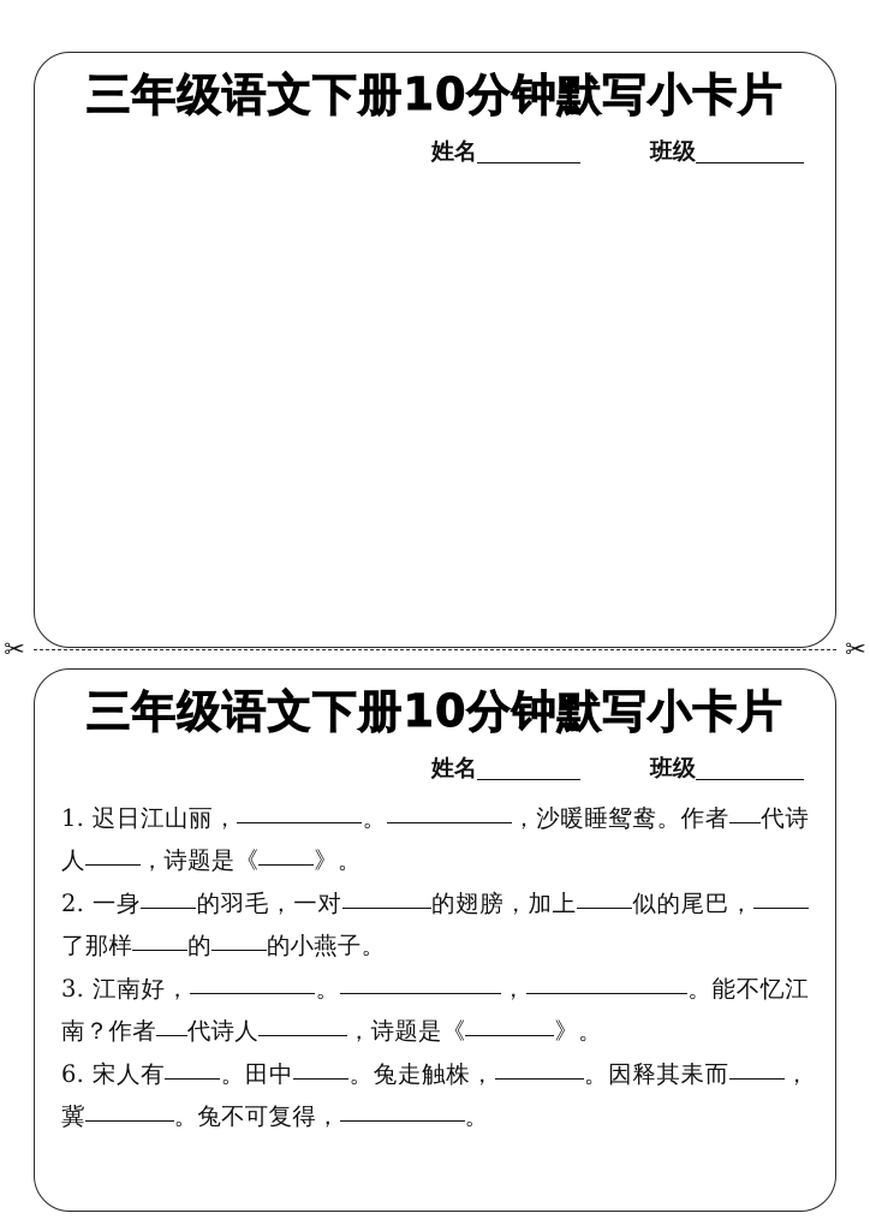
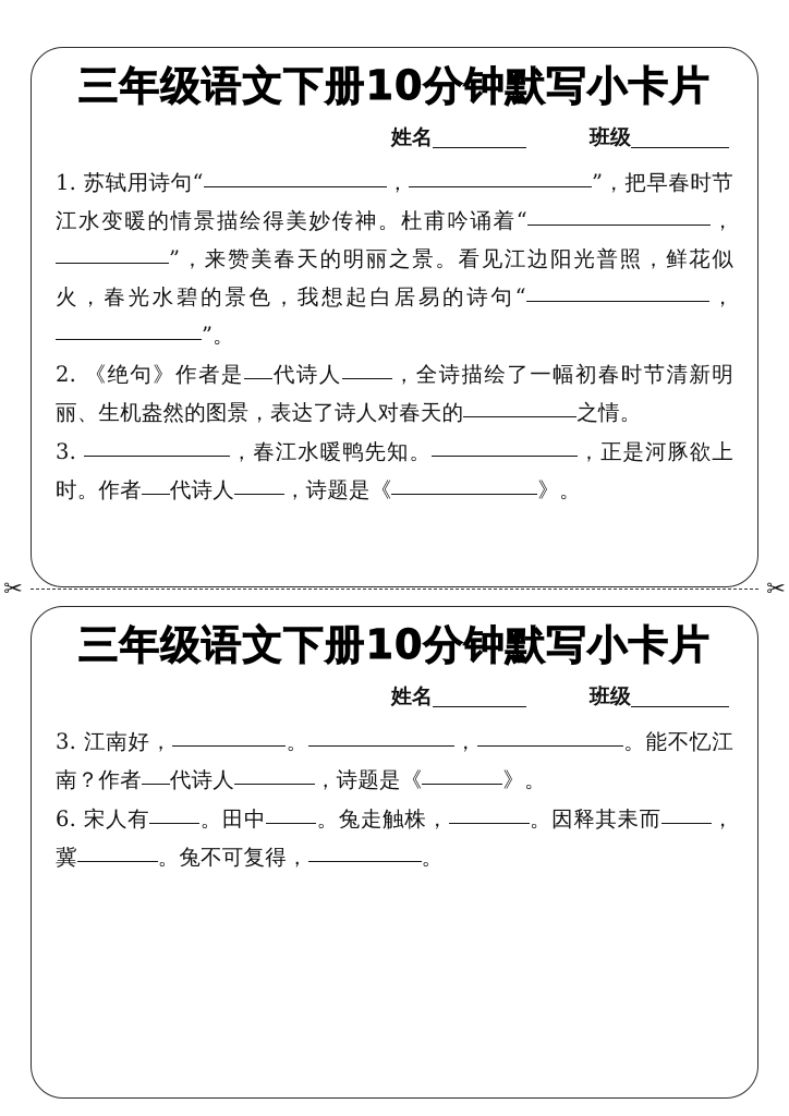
  三年级语文下册10分钟默写小卡片
  姓名
  班级
+ 1. 苏轼用诗句“ ， ”，把早春时节江水变暖的情景描绘得美妙传神。杜甫吟诵着“ ，”，来赞美春天的明丽之景。看见江边阳光普照，鲜花似火，春光水碧的景色，我想起白居易的诗句“ ，”。
+ 2. 《绝句》作者是 代诗人 ，全诗描绘了一幅初春时节清新明丽、生机盎然的图景，表达了诗人对春天的 之情。
+ 3. ，春江水暖鸭先知。 ，正是河豚欲上时。作者 代诗人 ，诗题是《 》。
  ✂
  ✂
  三年级语文下册10分钟默写小卡片
  姓名
  班级
- 1. 迟日江山丽， 。 ，沙暖睡鸳鸯。作者 代诗人 ，诗题是《 》。
- 2. 一身 的羽毛，一对 的翅膀，加上 似的尾巴，了那样 的 的小燕子。
  3. 江南好， 。 ， 。能不忆江南？作者 代诗人 ，诗题是《 》。
  6. 宋人有 。田中 。兔走触株， 。因释其耒而 ，冀 。兔不可复得， 。
